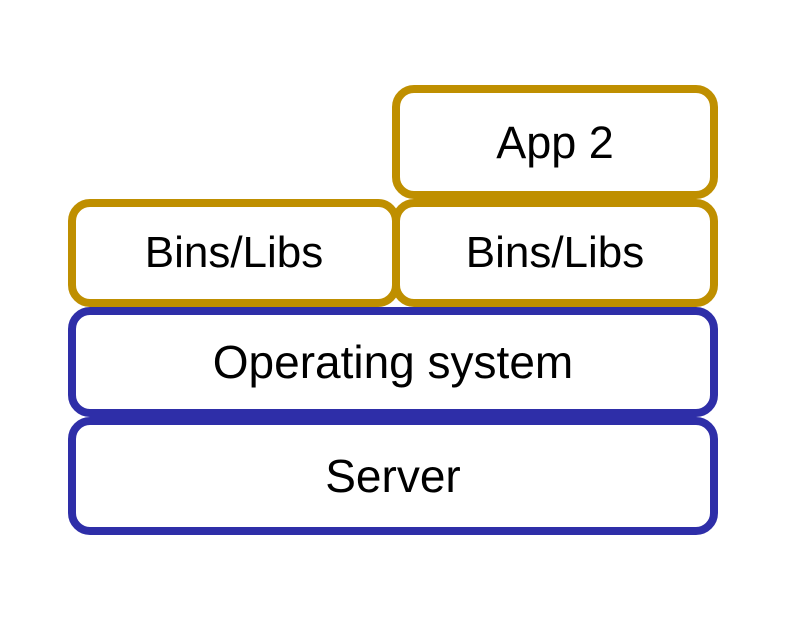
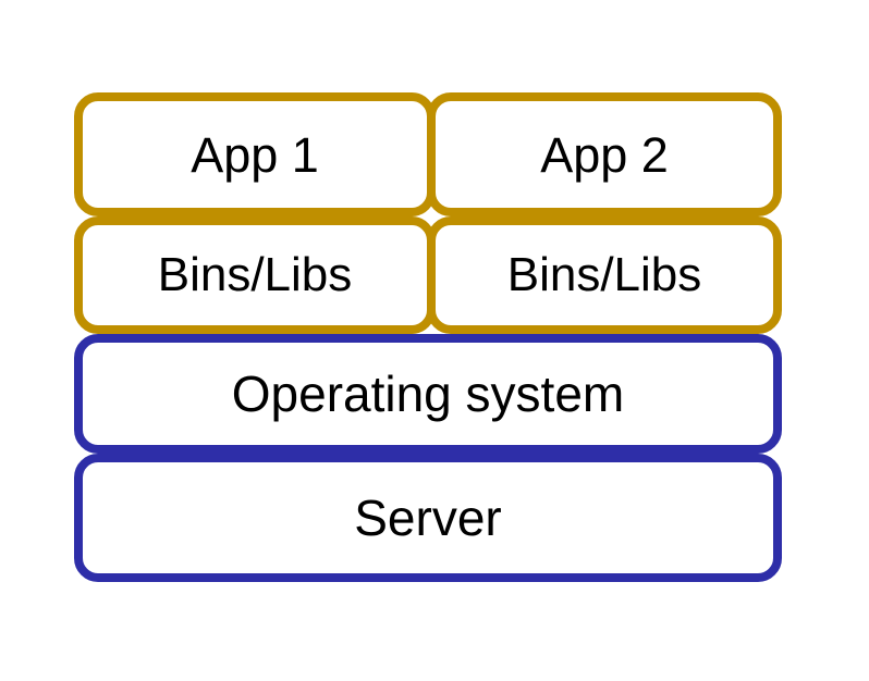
+ App 1
  App 2
  Bins/Libs
  Bins/Libs
  Operating system
  Server
